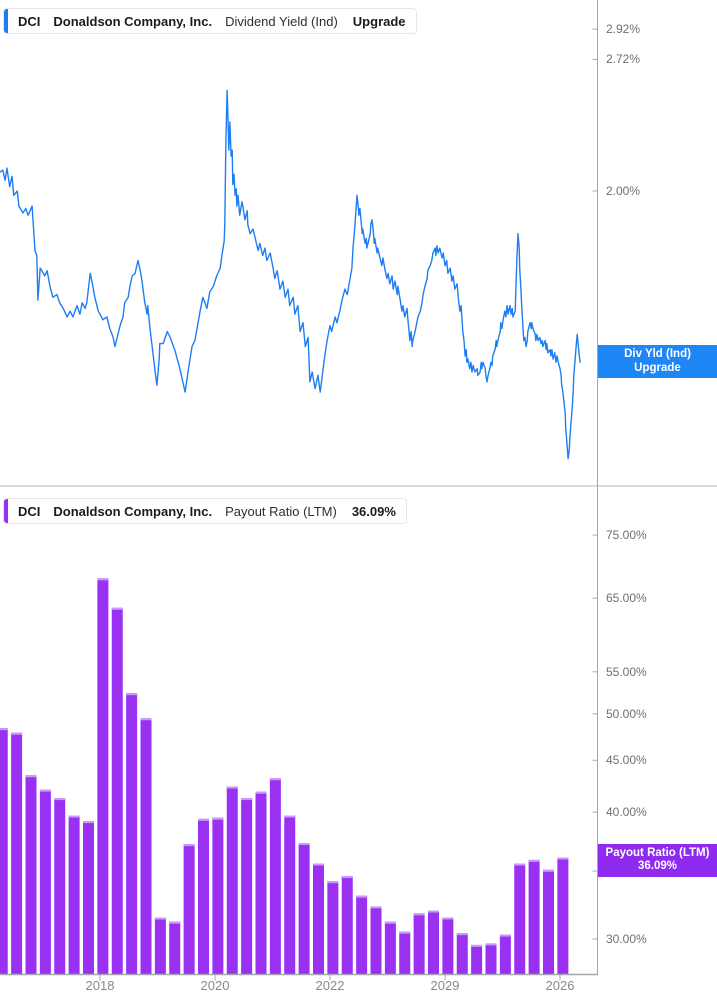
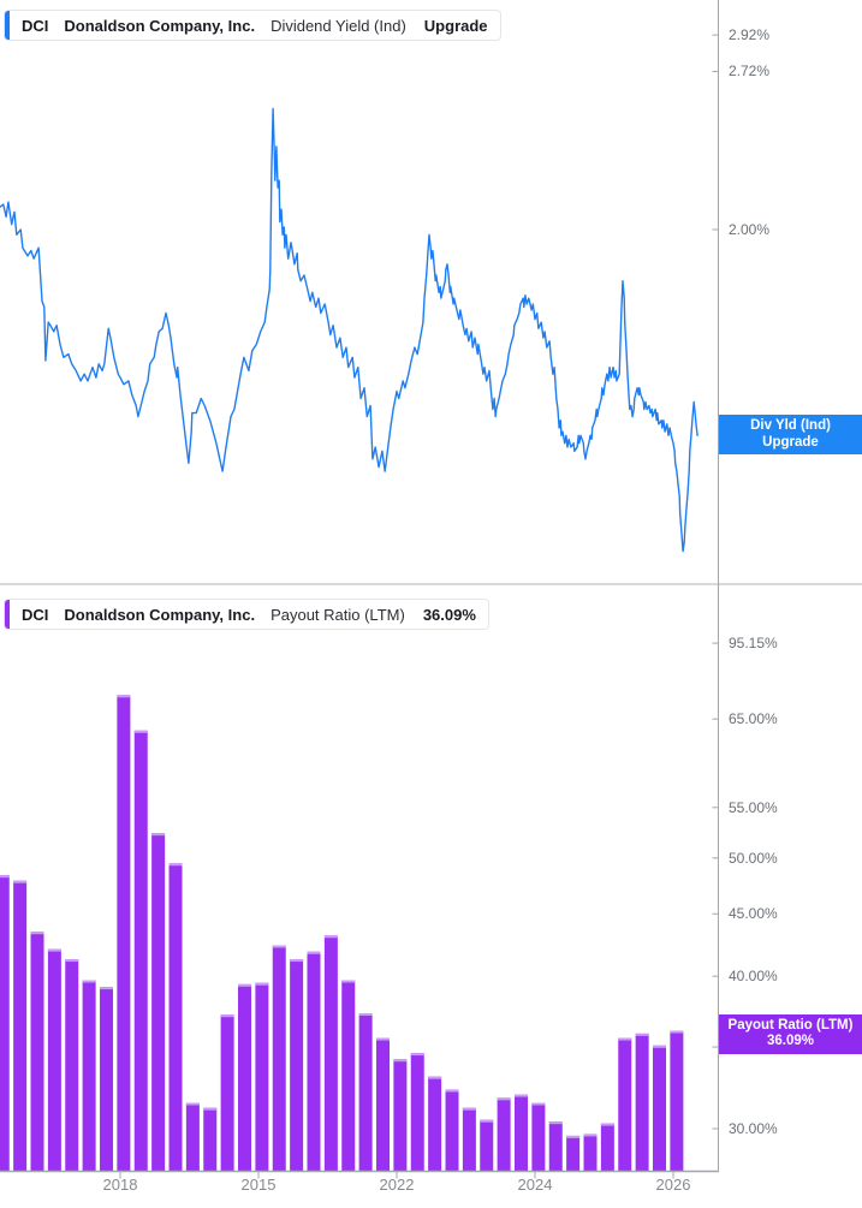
  DCI
  Donaldson Company, Inc.
  Dividend Yield (Ind)
  Upgrade
  DCI
  Donaldson Company, Inc.
  Payout Ratio (LTM)
  36.09%
  Div Yld (Ind)
  Upgrade
  Payout Ratio (LTM)
  36.09%
  2.92%
  2.72%
  2.00%
- 75.00%
+ 95.15%
  65.00%
  55.00%
  50.00%
  45.00%
  40.00%
  30.00%
  2018
- 2020
+ 2015
  2022
- 2029
+ 2024
  2026
